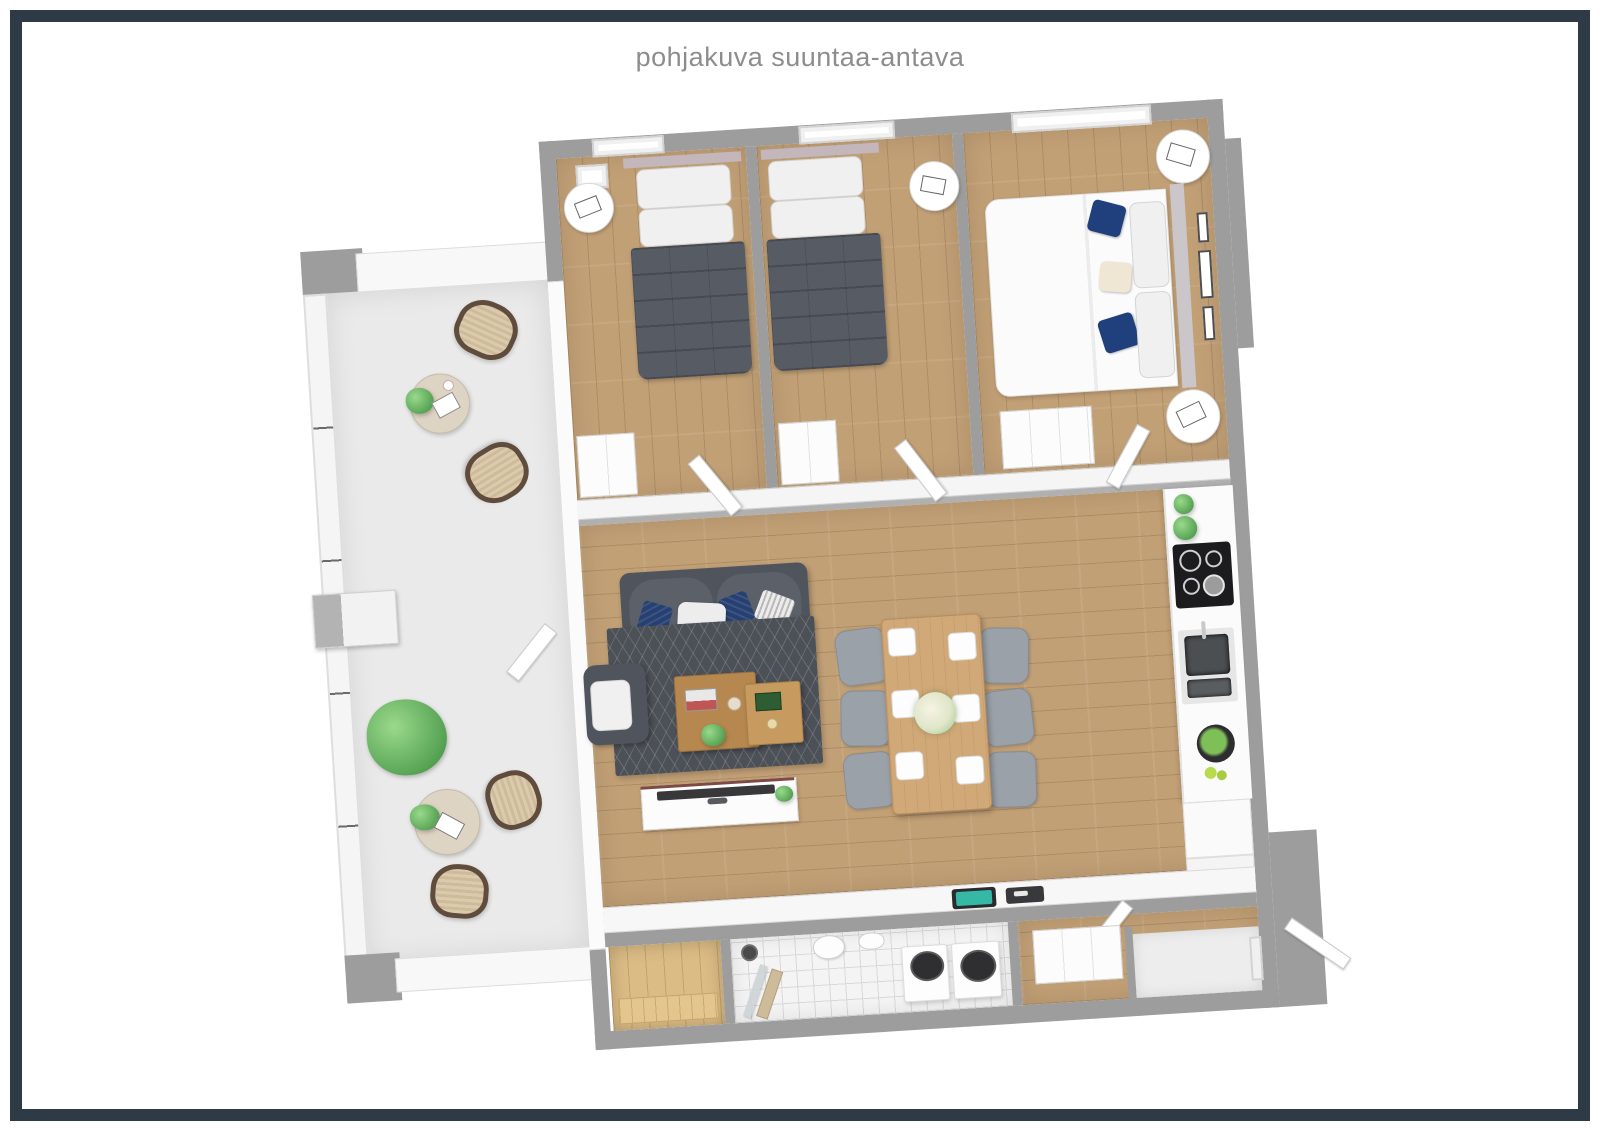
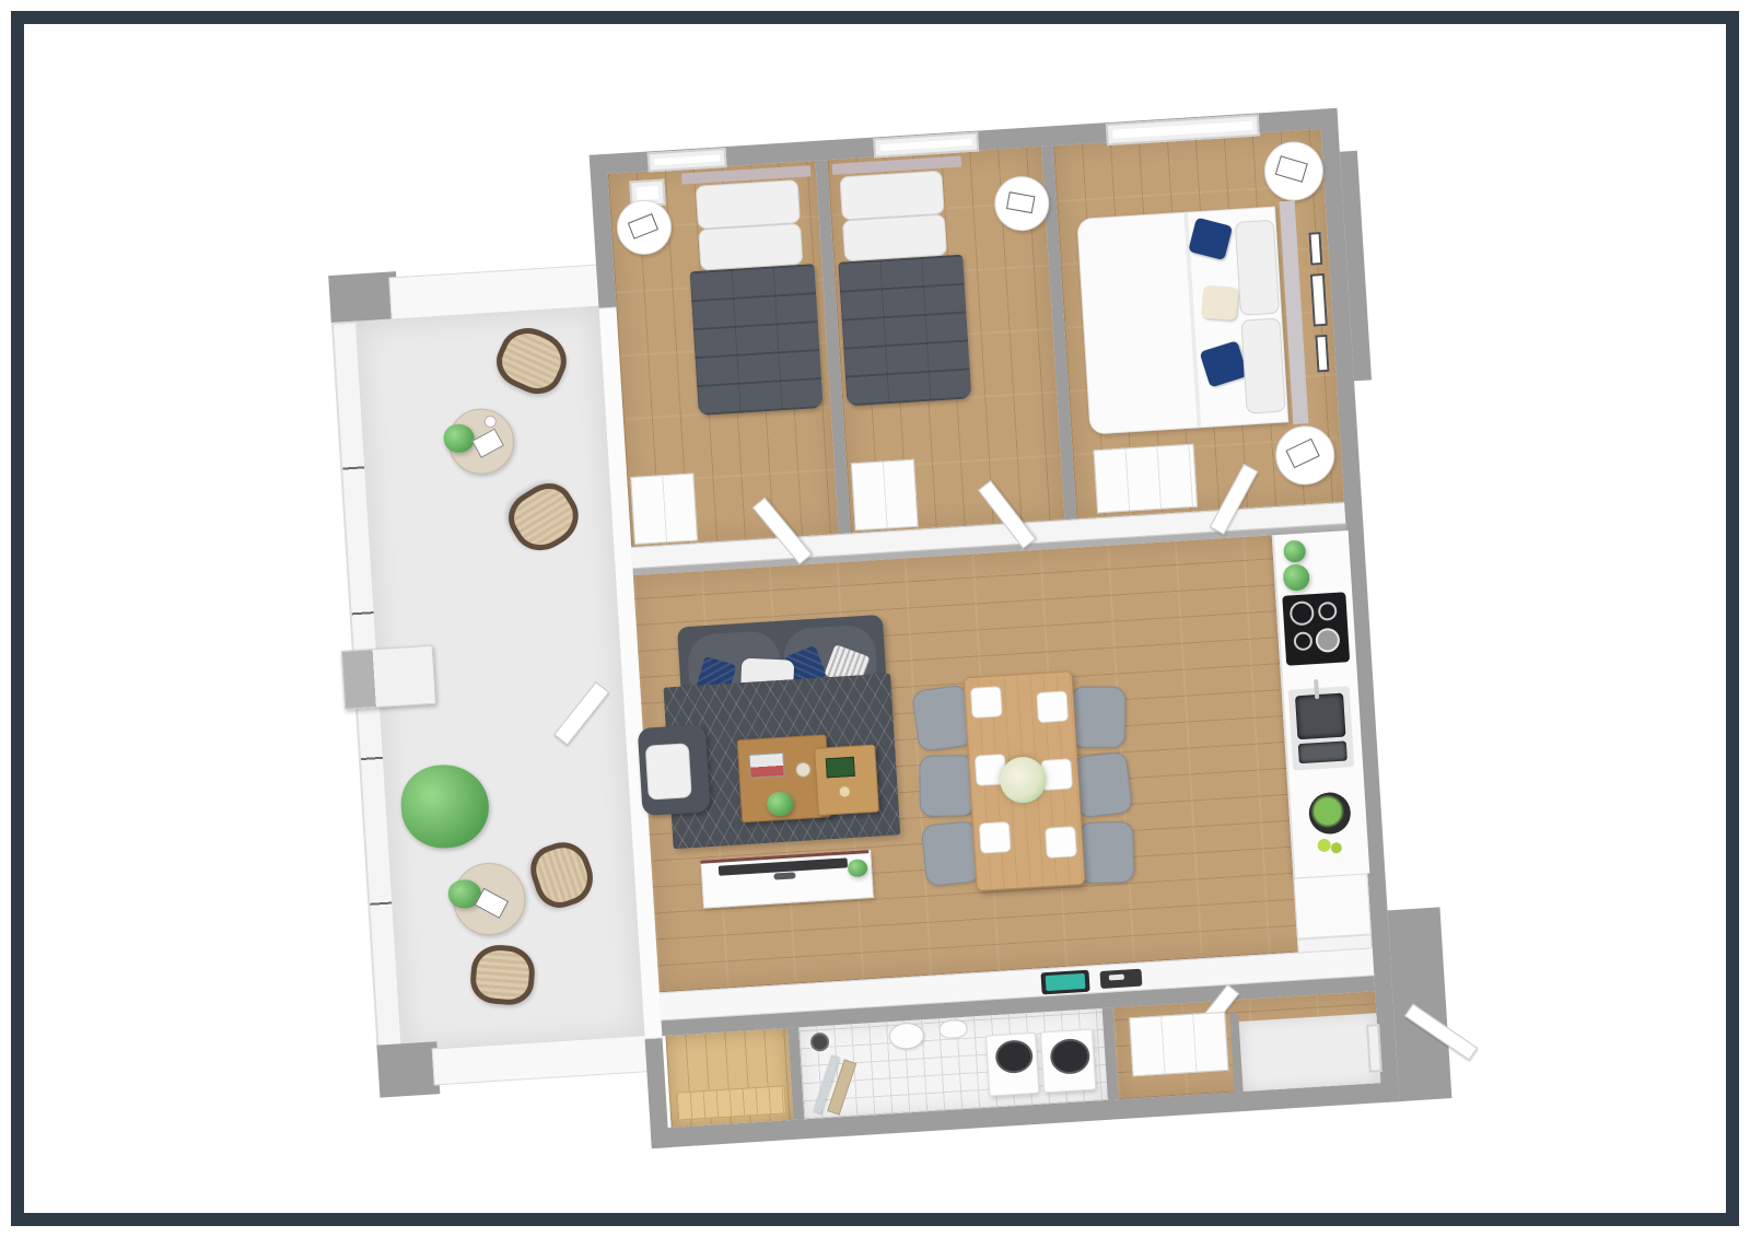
- pohjakuva suuntaa-antava
